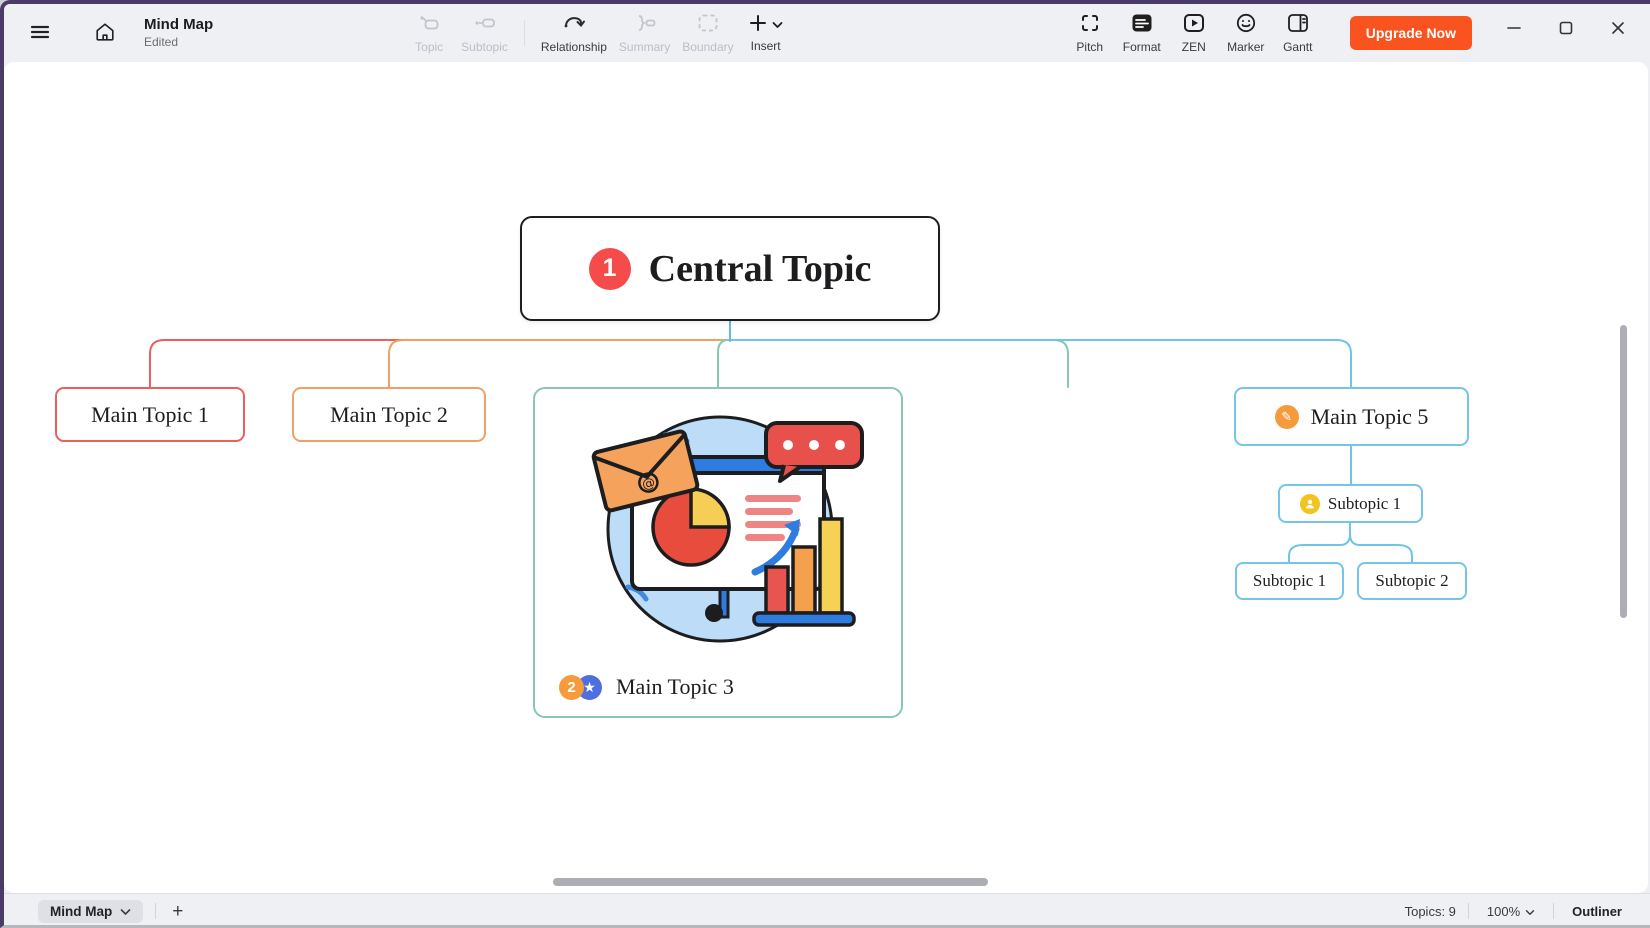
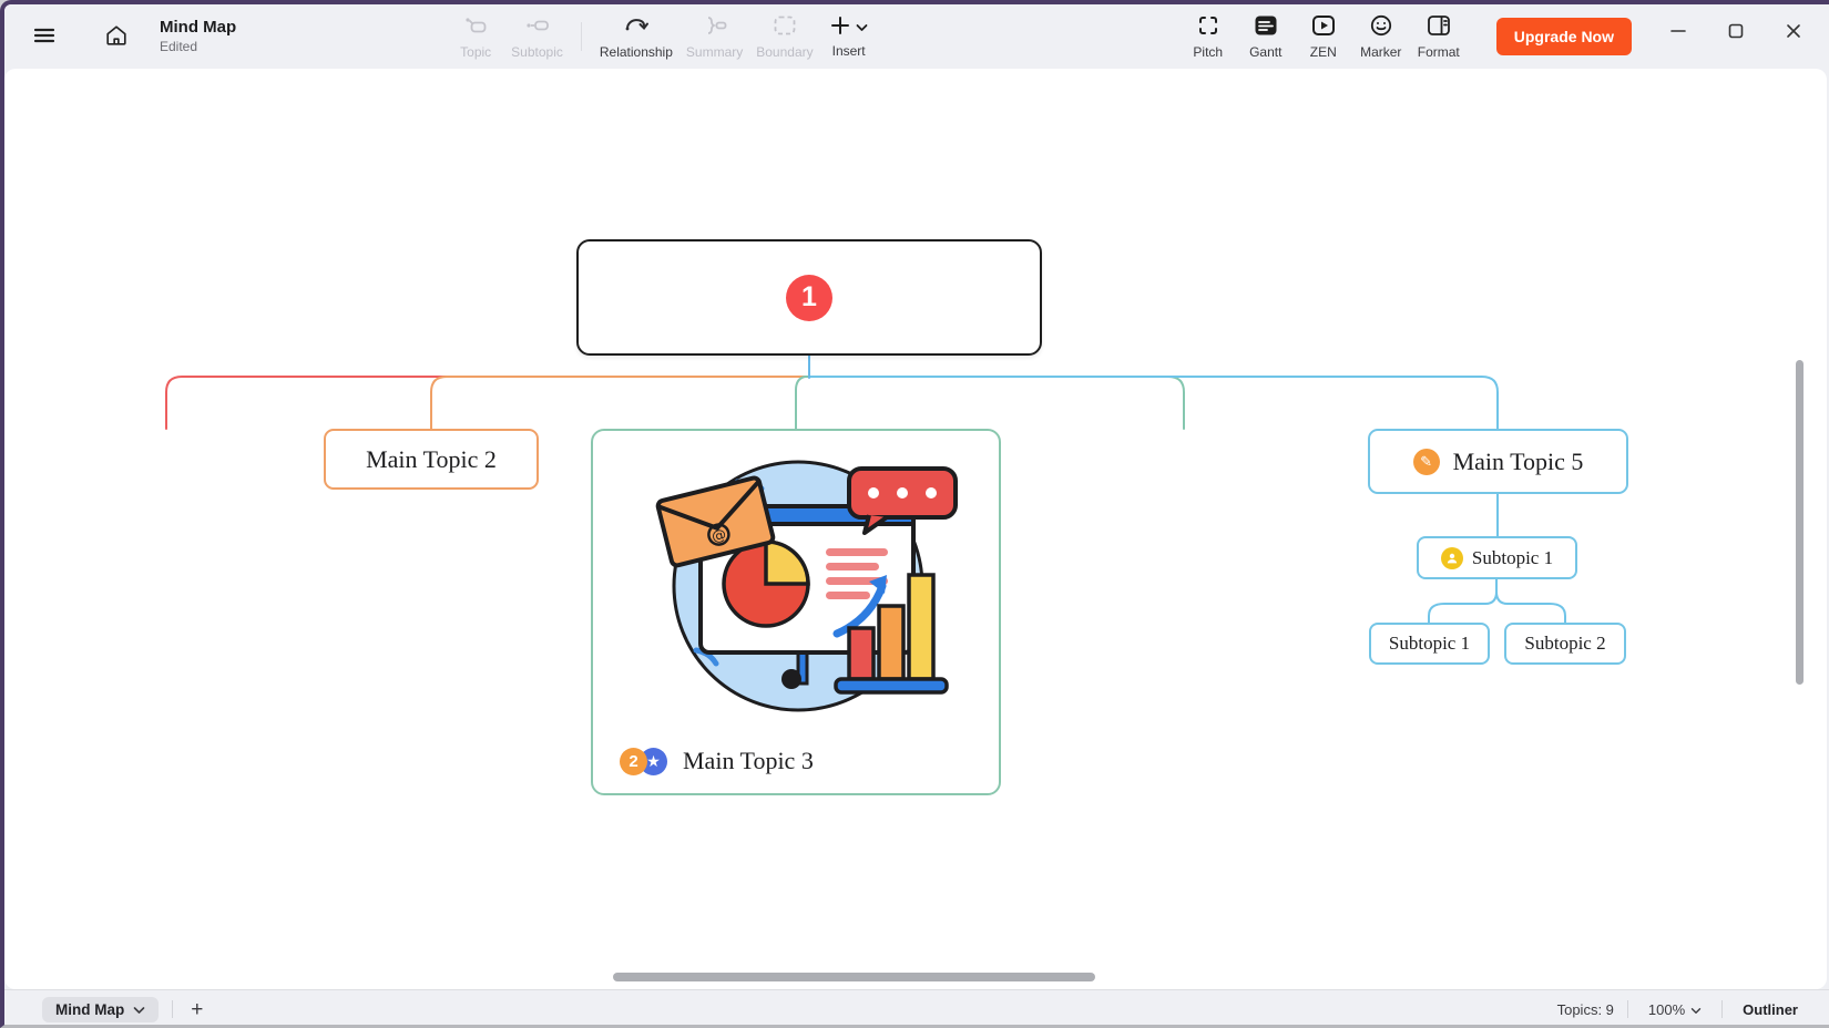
  Mind Map
  Edited
  Topic
  Subtopic
  Relationship
  Summary
  Boundary
  Insert
  Pitch
- Format
+ Gantt
  ZEN
  Marker
- Gantt
+ Format
  Upgrade Now
  1
- Central Topic
- Main Topic 1
  Main Topic 2
  2
  ★
  Main Topic 3
  ✎
  Main Topic 5
  Subtopic 1
  Subtopic 1
  Subtopic 2
  Mind Map
  +
  Topics: 9
  100%
  Outliner
